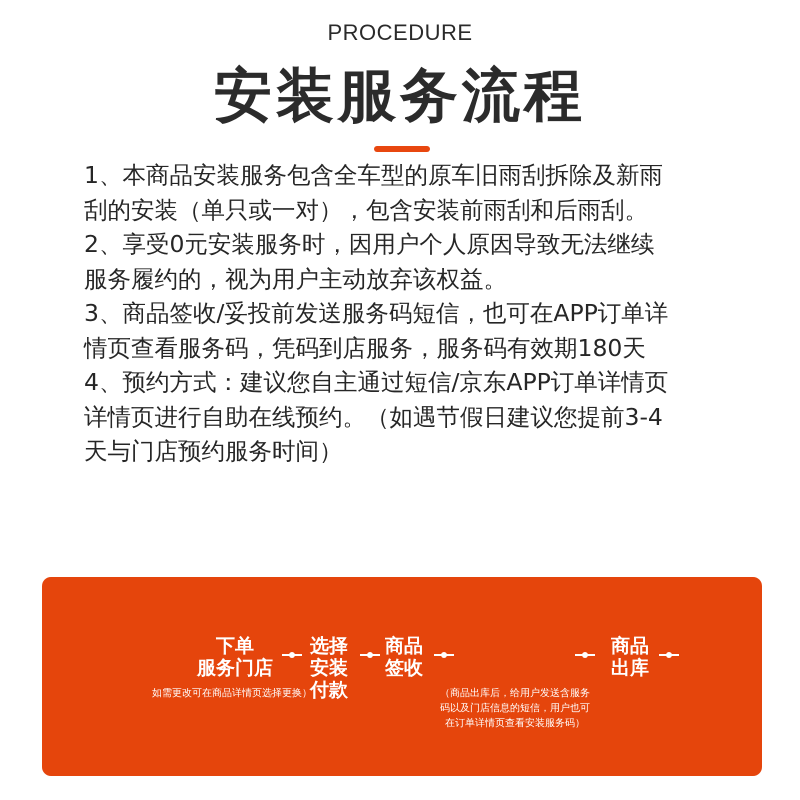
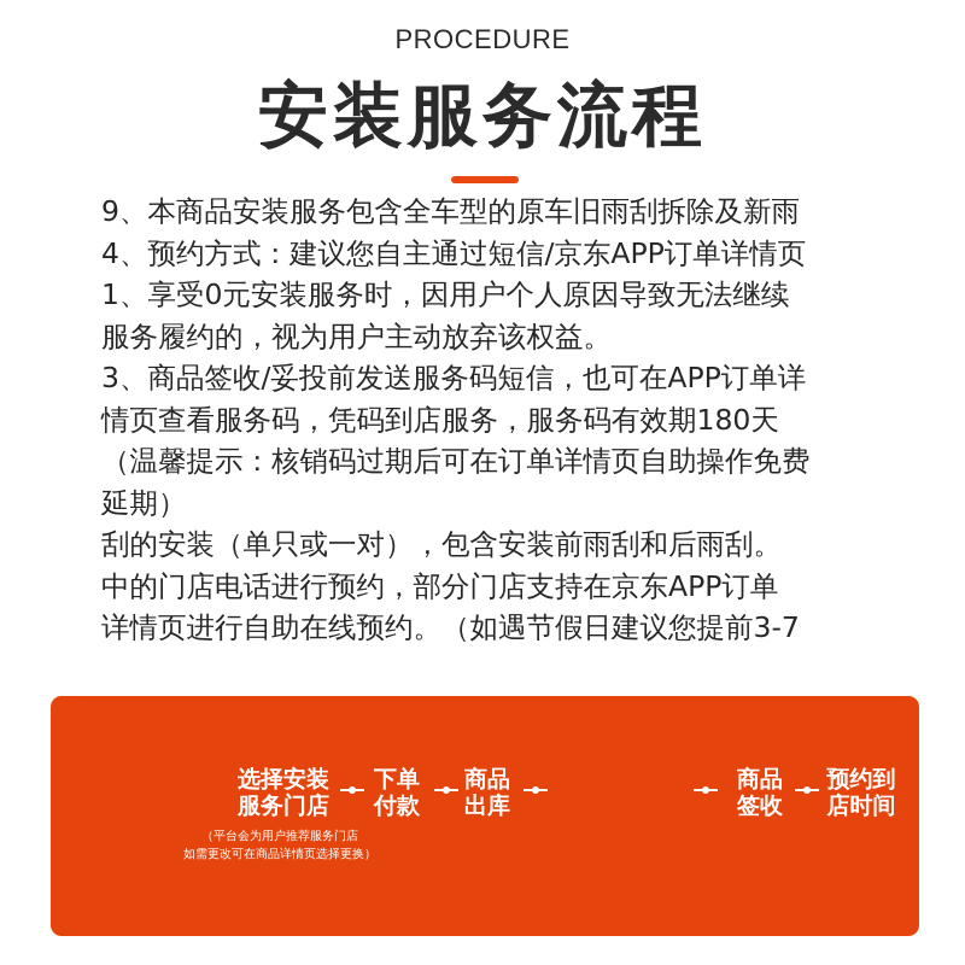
  PROCEDURE
  安装服务流程
- 1、本商品安装服务包含全车型的原车旧雨刮拆除及新雨
+ 9、本商品安装服务包含全车型的原车旧雨刮拆除及新雨
- 刮的安装（单只或一对），包含安装前雨刮和后雨刮。
+ 4、预约方式：建议您自主通过短信/京东APP订单详情页
- 2、享受0元安装服务时，因用户个人原因导致无法继续
+ 1、享受0元安装服务时，因用户个人原因导致无法继续
  服务履约的，视为用户主动放弃该权益。
  3、商品签收/妥投前发送服务码短信，也可在APP订单详
  情页查看服务码，凭码到店服务，服务码有效期180天
+ （温馨提示：核销码过期后可在订单详情页自助操作免费
+ 延期）
- 4、预约方式：建议您自主通过短信/京东APP订单详情页
+ 刮的安装（单只或一对），包含安装前雨刮和后雨刮。
+ 中的门店电话进行预约，部分门店支持在京东APP订单
- 详情页进行自助在线预约。（如遇节假日建议您提前3-4
+ 详情页进行自助在线预约。（如遇节假日建议您提前3-7
- 天与门店预约服务时间）
- 下单
+ 选择安装
  服务门店
- 选择安装
+ 下单
  付款
  商品
- 签收
+ 出库
  商品
- 出库
+ 签收
+ 预约到
+ 店时间
+ （平台会为用户推荐服务门店
  如需更改可在商品详情页选择更换）
- （商品出库后，给用户发送含服务
- 码以及门店信息的短信，用户也可
- 在订单详情页查看安装服务码）
